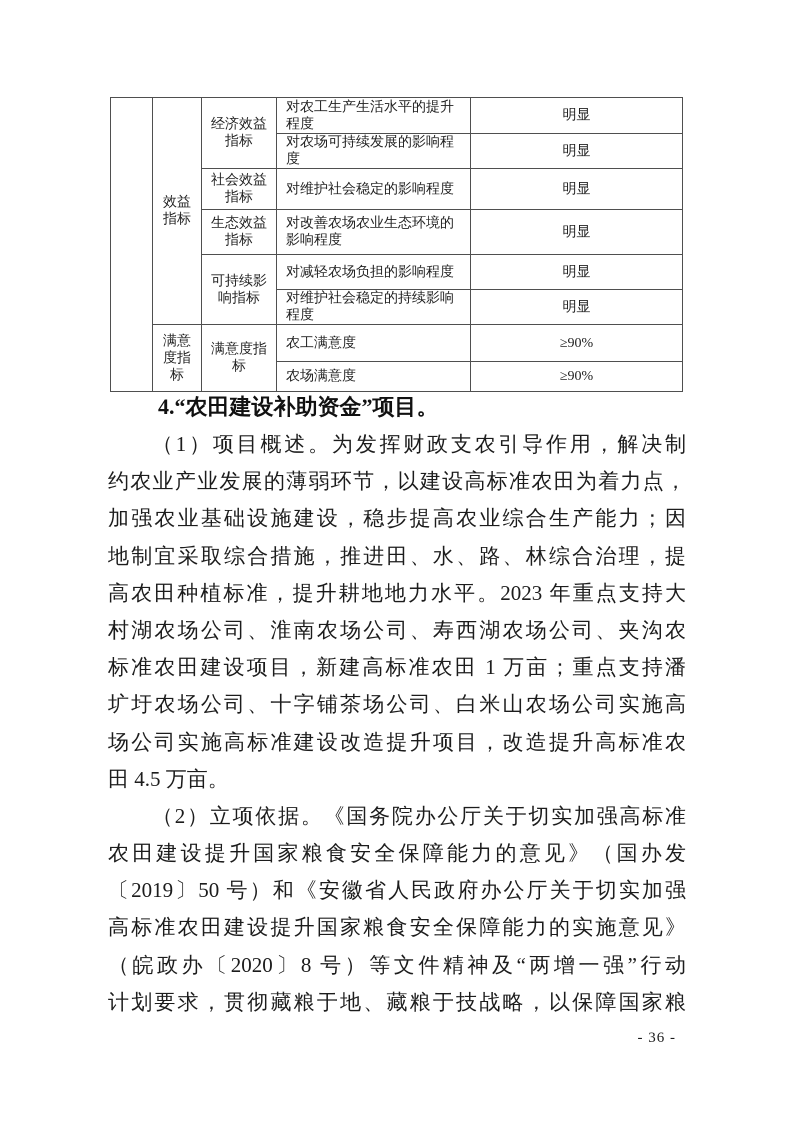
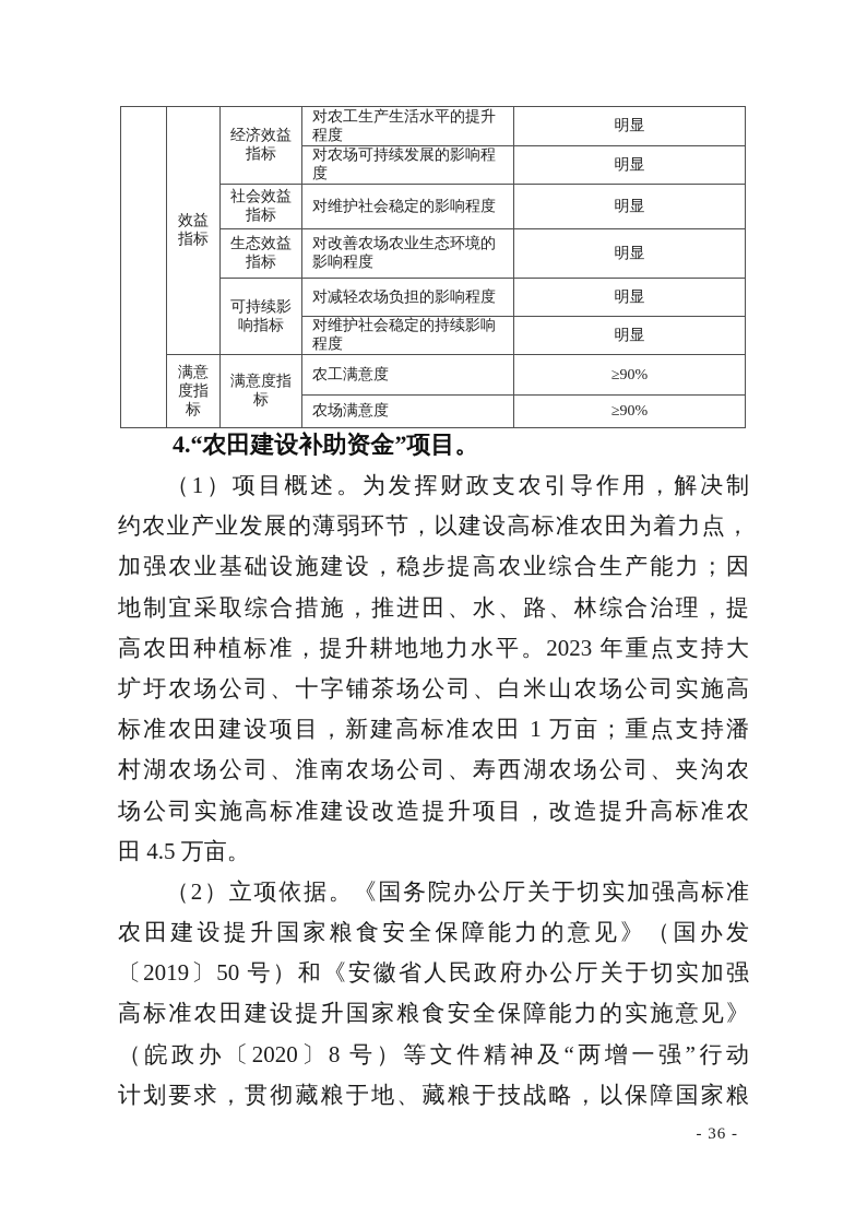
  	效益指标	经济效益指标	对农工生产生活水平的提升程度	明显
  对农场可持续发展的影响程度	明显
  社会效益指标	对维护社会稳定的影响程度	明显
  生态效益指标	对改善农场农业生态环境的影响程度	明显
  可持续影响指标	对减轻农场负担的影响程度	明显
  对维护社会稳定的持续影响程度	明显
  满意度指标	满意度指标	农工满意度	≥90%
  农场满意度	≥90%
  4.“农田建设补助资金”项目。
  （1）项目概述。为发挥财政支农引导作用，解决制
  约农业产业发展的薄弱环节，以建设高标准农田为着力点，
  加强农业基础设施建设，稳步提高农业综合生产能力；因
  地制宜采取综合措施，推进田、水、路、林综合治理，提
  高农田种植标准，提升耕地地力水平。2023 年重点支持大
- 村湖农场公司、淮南农场公司、寿西湖农场公司、夹沟农
+ 圹圩农场公司、十字铺茶场公司、白米山农场公司实施高
  标准农田建设项目，新建高标准农田 1 万亩；重点支持潘
- 圹圩农场公司、十字铺茶场公司、白米山农场公司实施高
+ 村湖农场公司、淮南农场公司、寿西湖农场公司、夹沟农
  场公司实施高标准建设改造提升项目，改造提升高标准农
  田 4.5 万亩。
  （2）立项依据。《国务院办公厅关于切实加强高标准
  农田建设提升国家粮食安全保障能力的意见》（国办发
  〔2019〕50 号）和《安徽省人民政府办公厅关于切实加强
  高标准农田建设提升国家粮食安全保障能力的实施意见》
  （皖政办〔2020〕8 号）等文件精神及“两增一强”行动
  计划要求，贯彻藏粮于地、藏粮于技战略，以保障国家粮
  - 36 -
